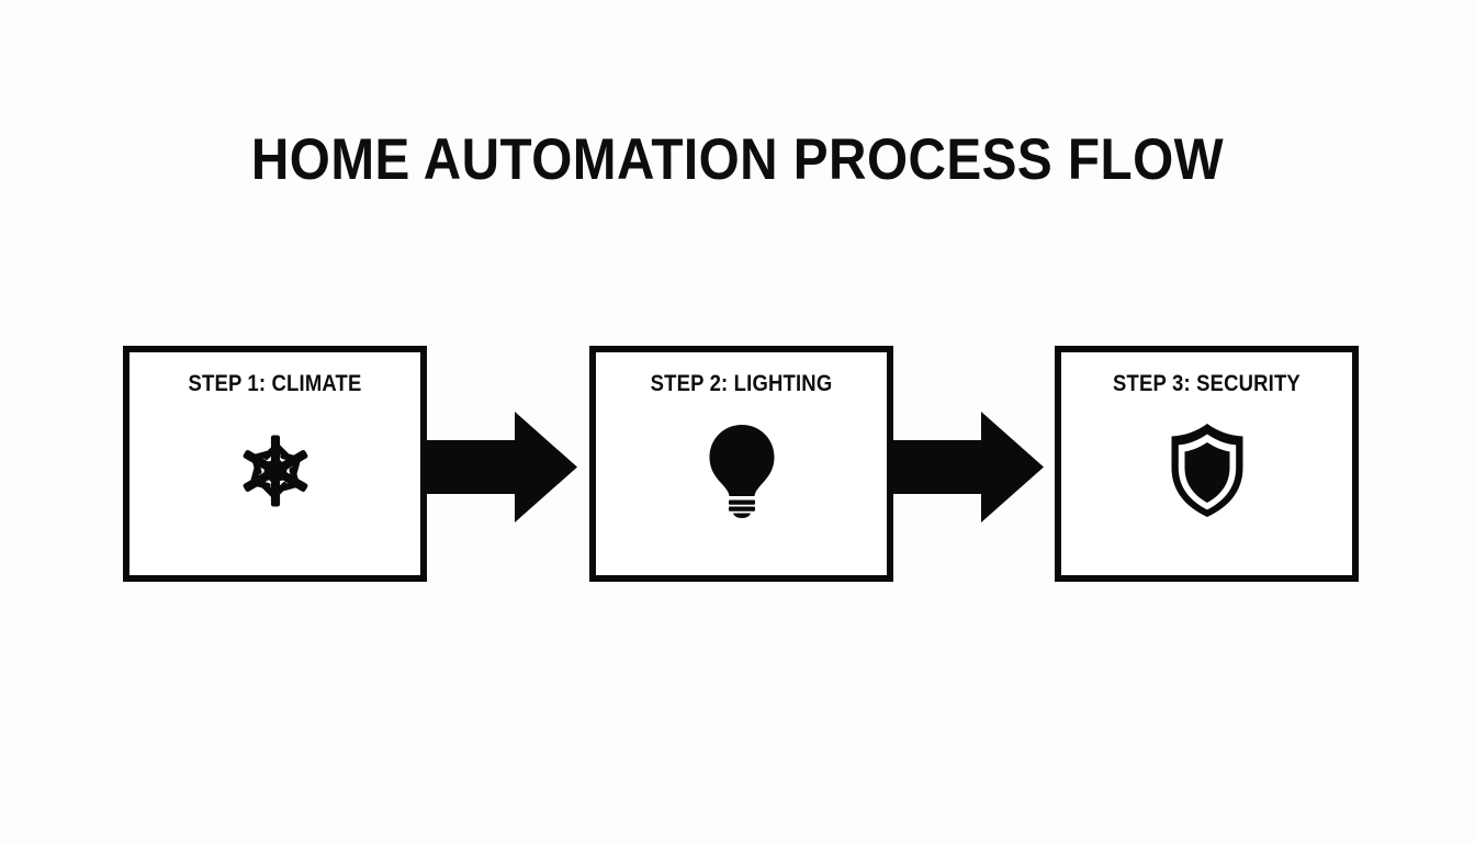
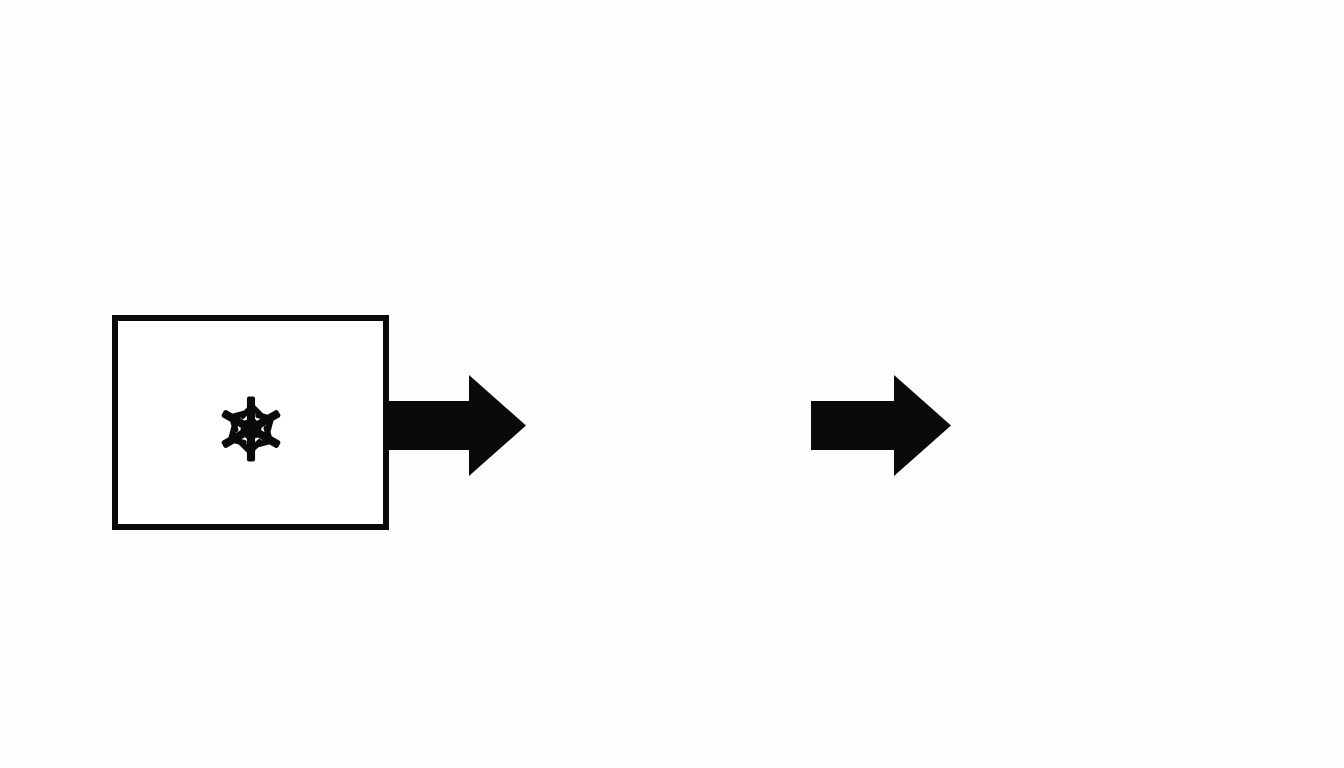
- HOME AUTOMATION PROCESS FLOW
- STEP 1: CLIMATE
- STEP 2: LIGHTING
- STEP 3: SECURITY
